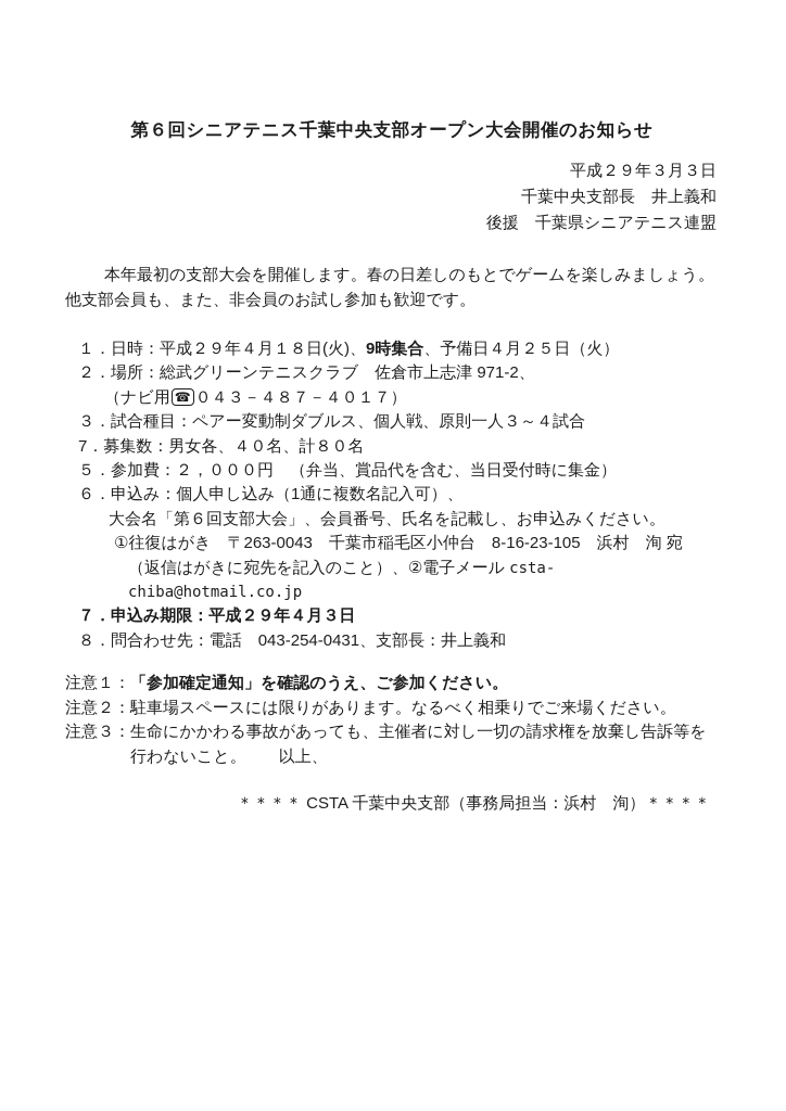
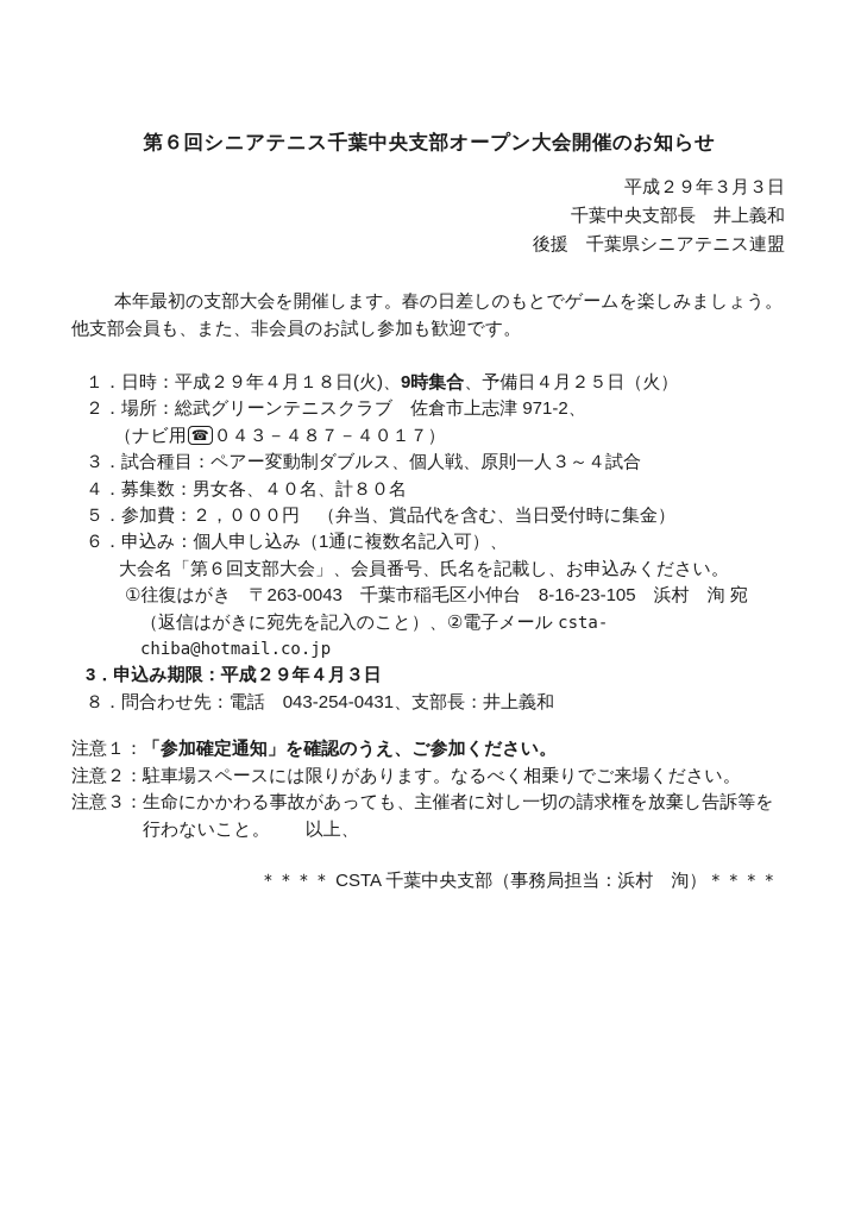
  第６回シニアテニス千葉中央支部オープン大会開催のお知らせ
  平成２９年３月３日
  千葉中央支部長 井上義和
  後援 千葉県シニアテニス連盟
  本年最初の支部大会を開催します。春の日差しのもとでゲームを楽しみましょう。
  他支部会員も、また、非会員のお試し参加も歓迎です。
  １．日時：平成２９年４月１８日(火)、9時集合、予備日４月２５日（火）
  ２．場所：総武グリーンテニスクラブ 佐倉市上志津 971-2、
  （ナビ用 ☎ ０４３－４８７－４０１７）
  ３．試合種目：ペアー変動制ダブルス、個人戦、原則一人３～４試合
- 7．募集数：男女各、４０名、計８０名
+ ４．募集数：男女各、４０名、計８０名
  ５．参加費：２，０００円 （弁当、賞品代を含む、当日受付時に集金）
  ６．申込み：個人申し込み（1通に複数名記入可）、
  大会名「第６回支部大会」、会員番号、氏名を記載し、お申込みください。
  ①往復はがき 〒263-0043 千葉市稲毛区小仲台 8-16-23-105 浜村 洵 宛
  （返信はがきに宛先を記入のこと）、②電子メール csta-chiba@hotmail.co.jp
- ７．申込み期限：平成２９年４月３日
+ 3．申込み期限：平成２９年４月３日
  ８．問合わせ先：電話 043-254-0431、支部長：井上義和
  注意１：「参加確定通知」を確認のうえ、ご参加ください。
  注意２：駐車場スペースには限りがあります。なるべく相乗りでご来場ください。
  注意３：
  生命にかかわる事故があっても、主催者に対し一切の請求権を放棄し告訴等を
  行わないこと。 以上、
  ＊＊＊＊ CSTA 千葉中央支部（事務局担当：浜村 洵）＊＊＊＊
